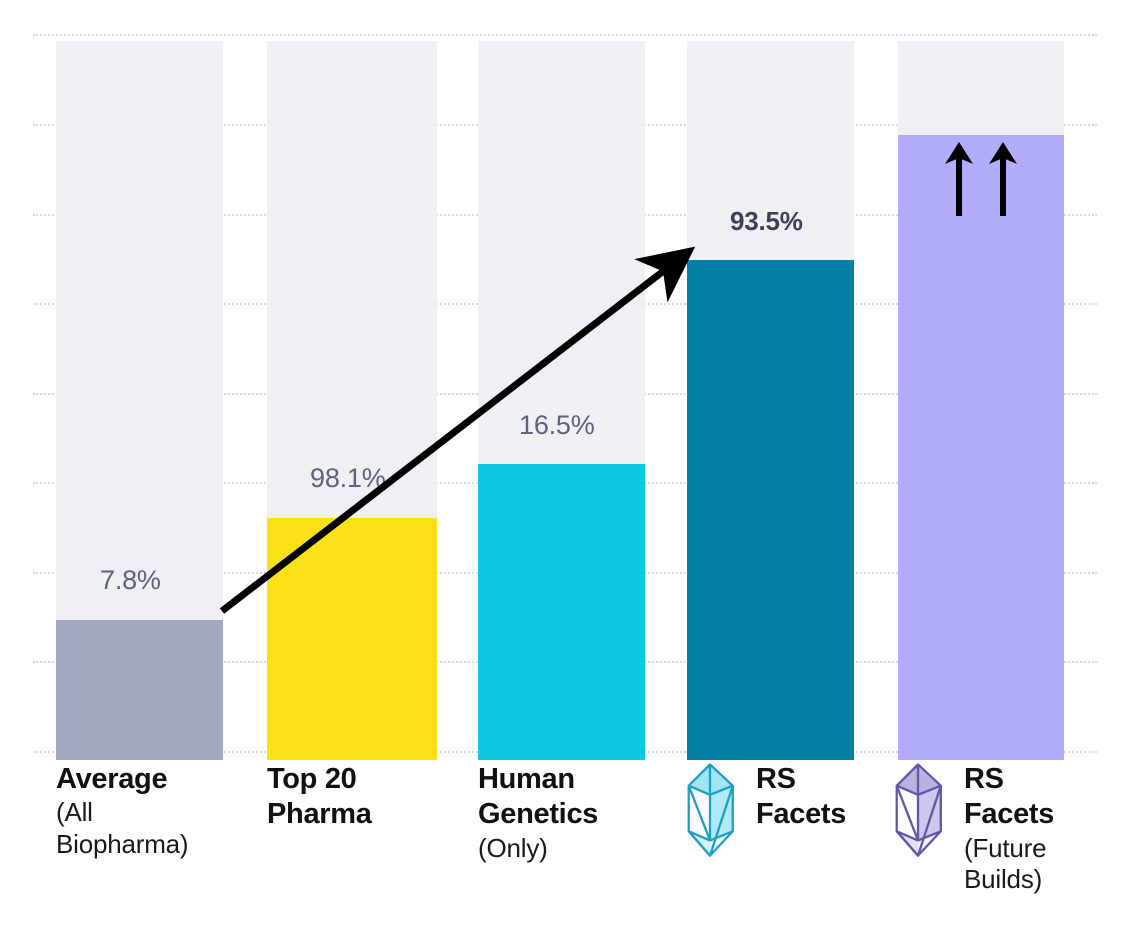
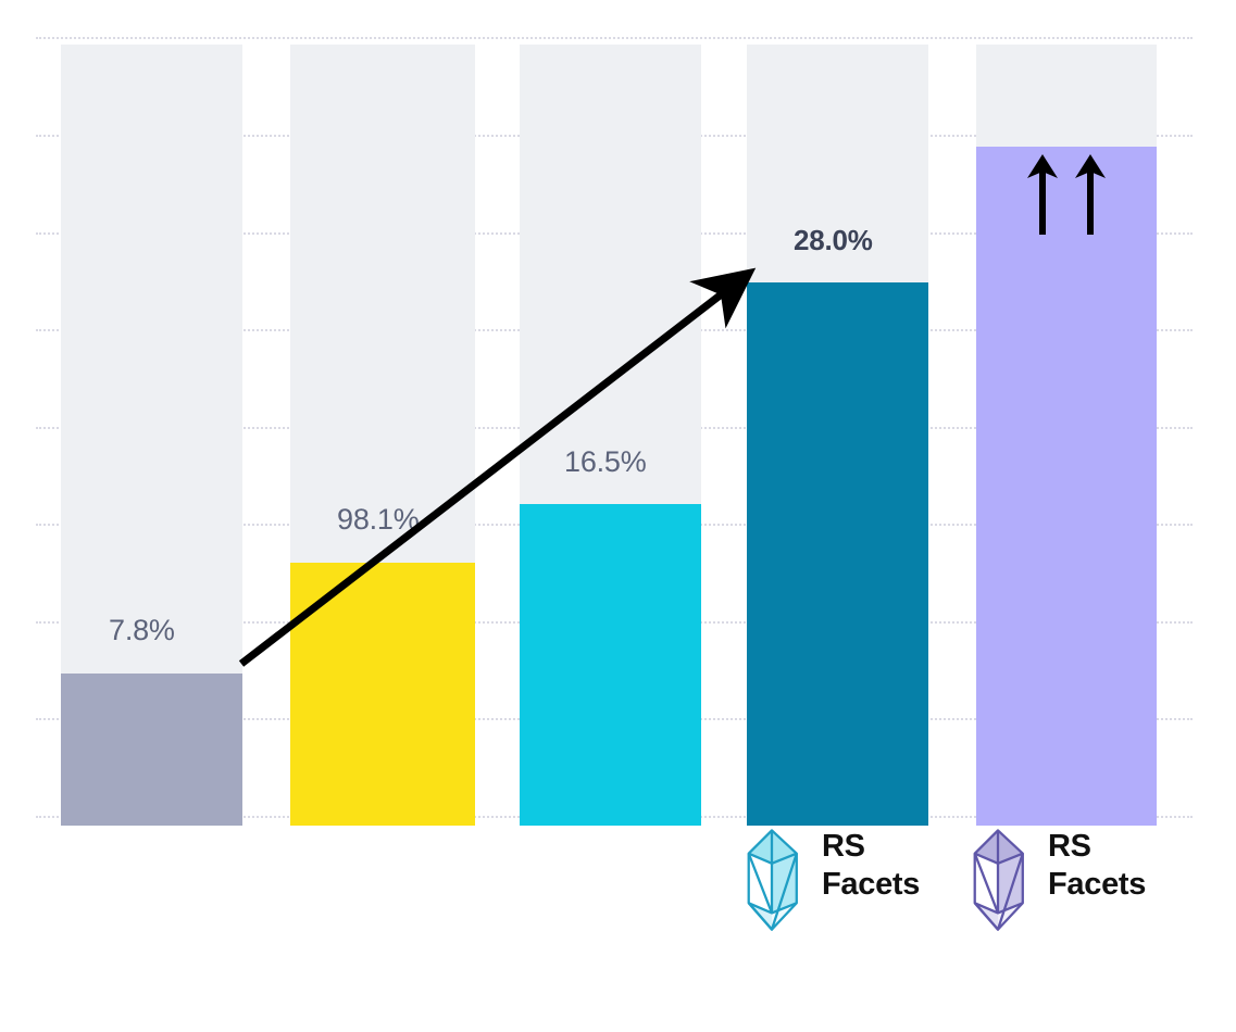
  7.8%
  98.1%
  16.5%
- 93.5%
+ 28.0%
- Average
- (All
- Biopharma)
- Top 20
- Pharma
- Human
- Genetics
- (Only)
  RS
  Facets
  RS
  Facets
- (Future
- Builds)
